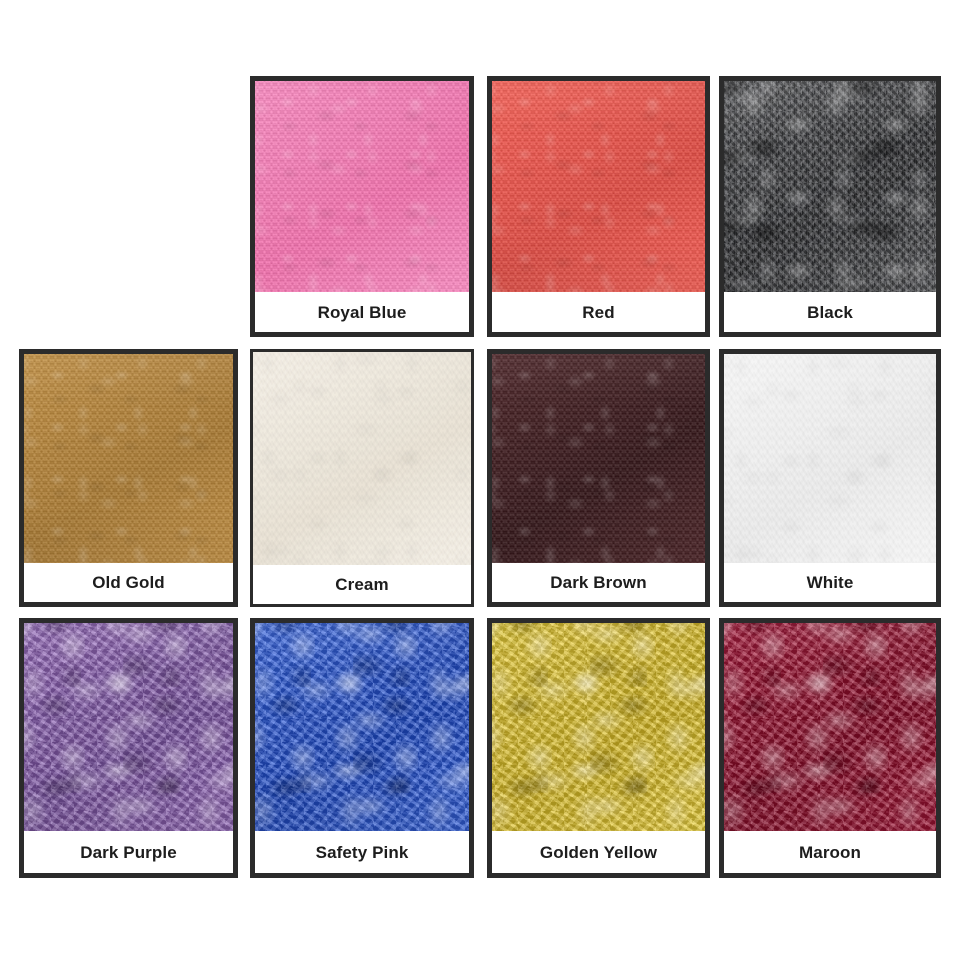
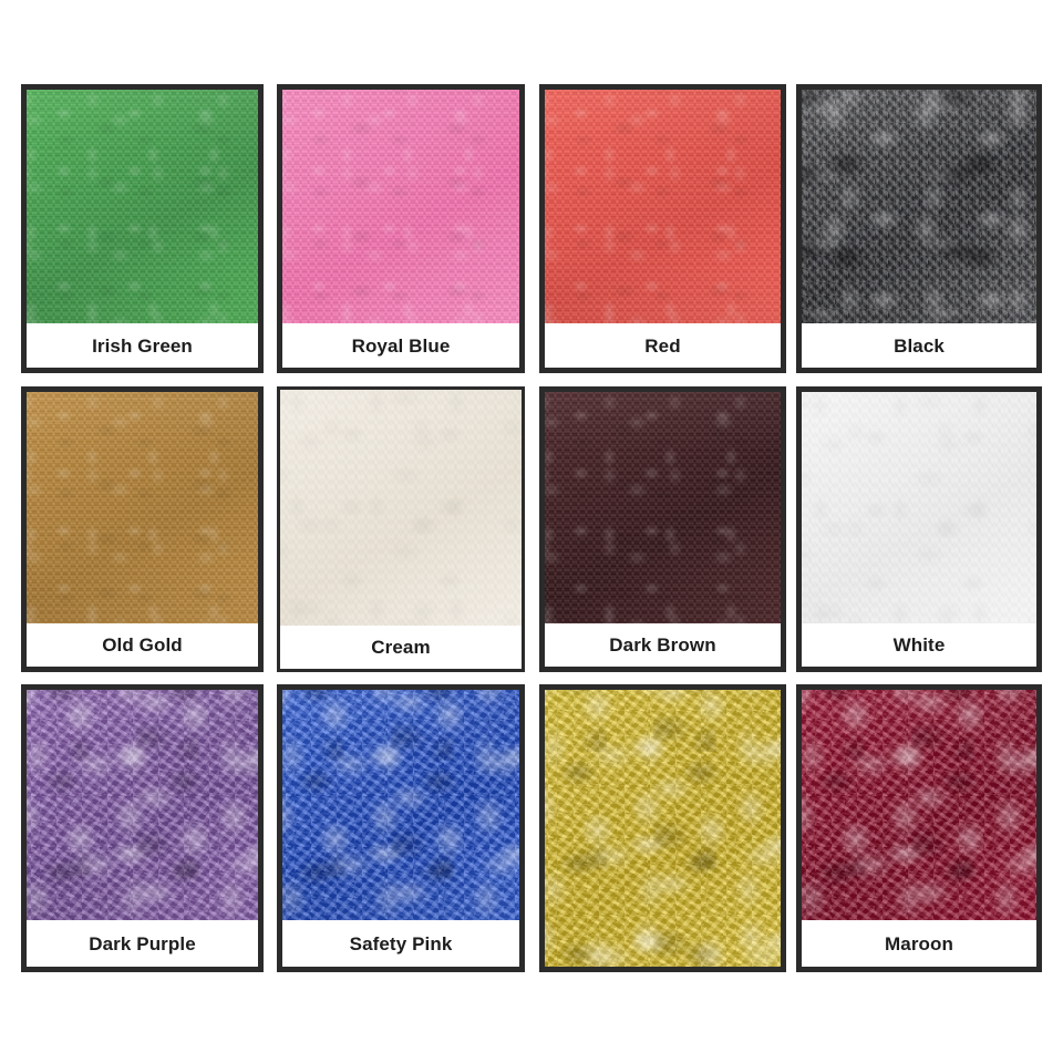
+ Irish Green
  Royal Blue
  Red
  Black
  Old Gold
  Cream
  Dark Brown
  White
  Dark Purple
  Safety Pink
- Golden Yellow
  Maroon
